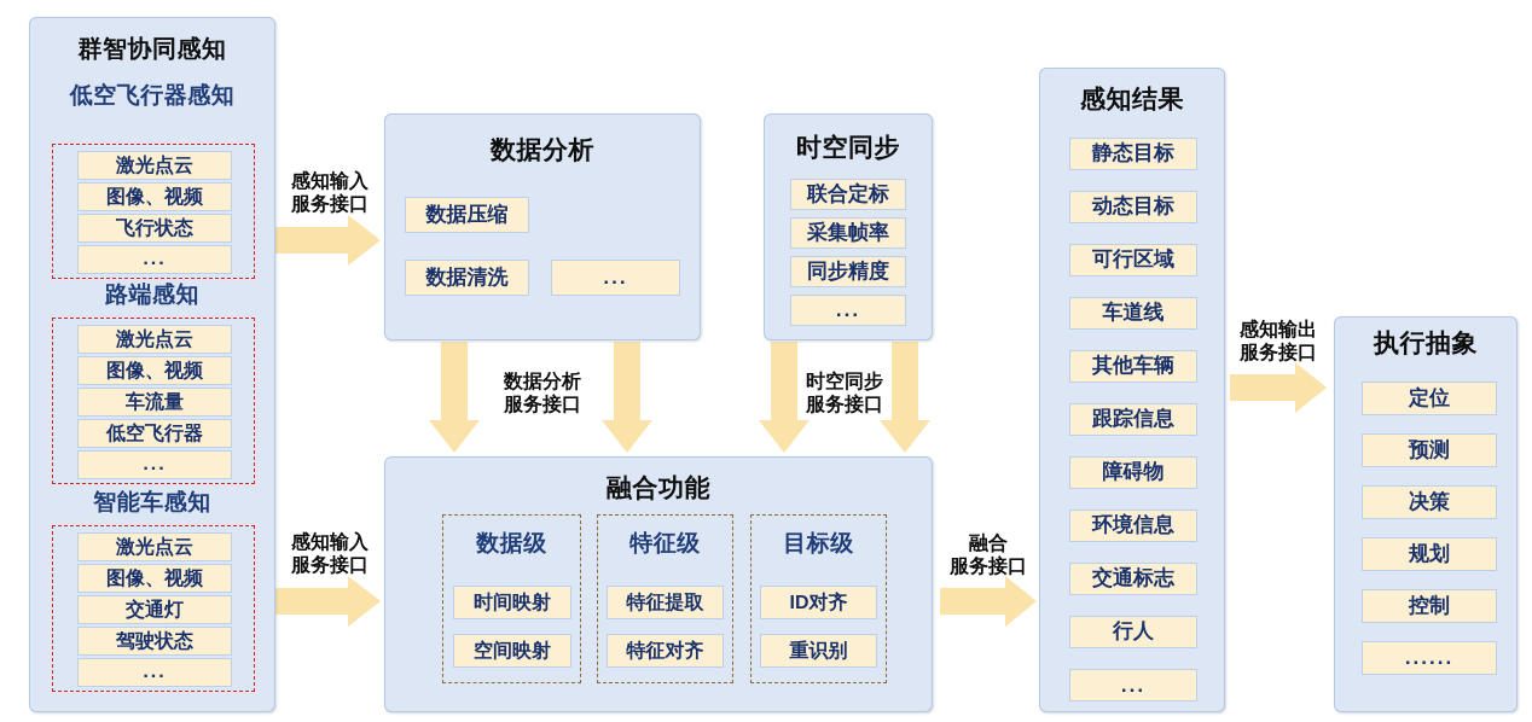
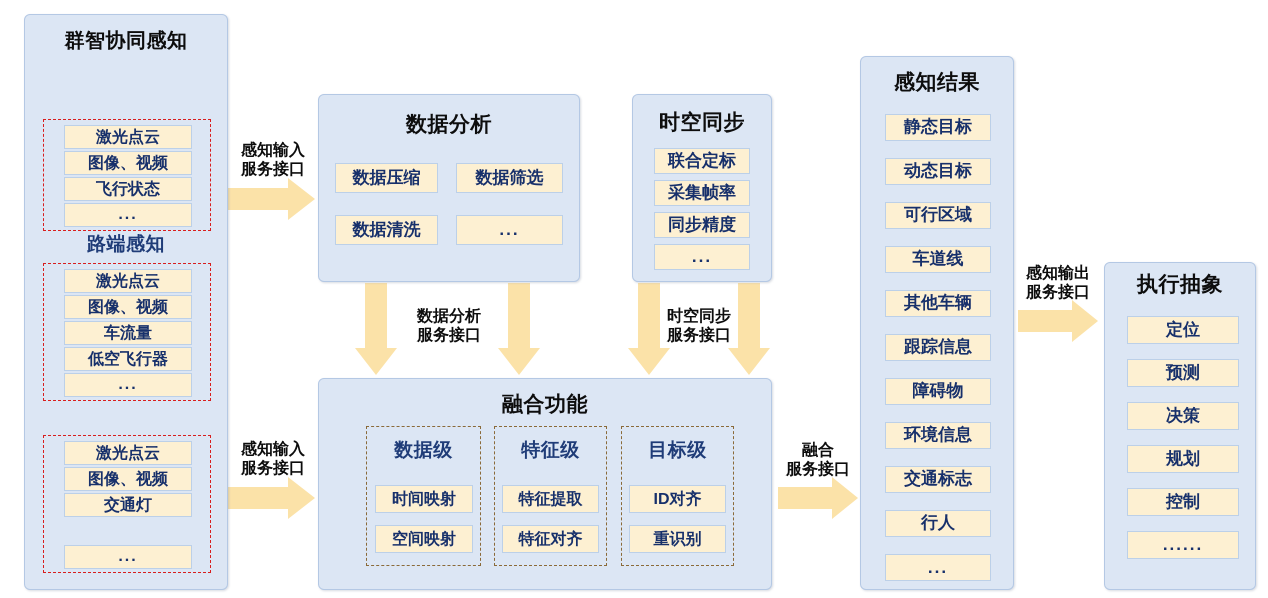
  群智协同感知
- 低空飞行器感知
  激光点云
  图像、视频
  飞行状态
  ...
  路端感知
  激光点云
  图像、视频
  车流量
  低空飞行器
  ...
- 智能车感知
  激光点云
  图像、视频
  交通灯
- 驾驶状态
  ...
  感知输入
  服务接口
  感知输入
  服务接口
  数据分析
  数据压缩
+ 数据筛选
  数据清洗
  ...
  时空同步
  联合定标
  采集帧率
  同步精度
  ...
  数据分析
  服务接口
  时空同步
  服务接口
  融合功能
  数据级
  时间映射
  空间映射
  特征级
  特征提取
  特征对齐
  目标级
  ID对齐
  重识别
  融合
  服务接口
  感知结果
  静态目标
  动态目标
  可行区域
  车道线
  其他车辆
  跟踪信息
  障碍物
  环境信息
  交通标志
  行人
  ...
  感知输出
  服务接口
  执行抽象
  定位
  预测
  决策
  规划
  控制
  ......
